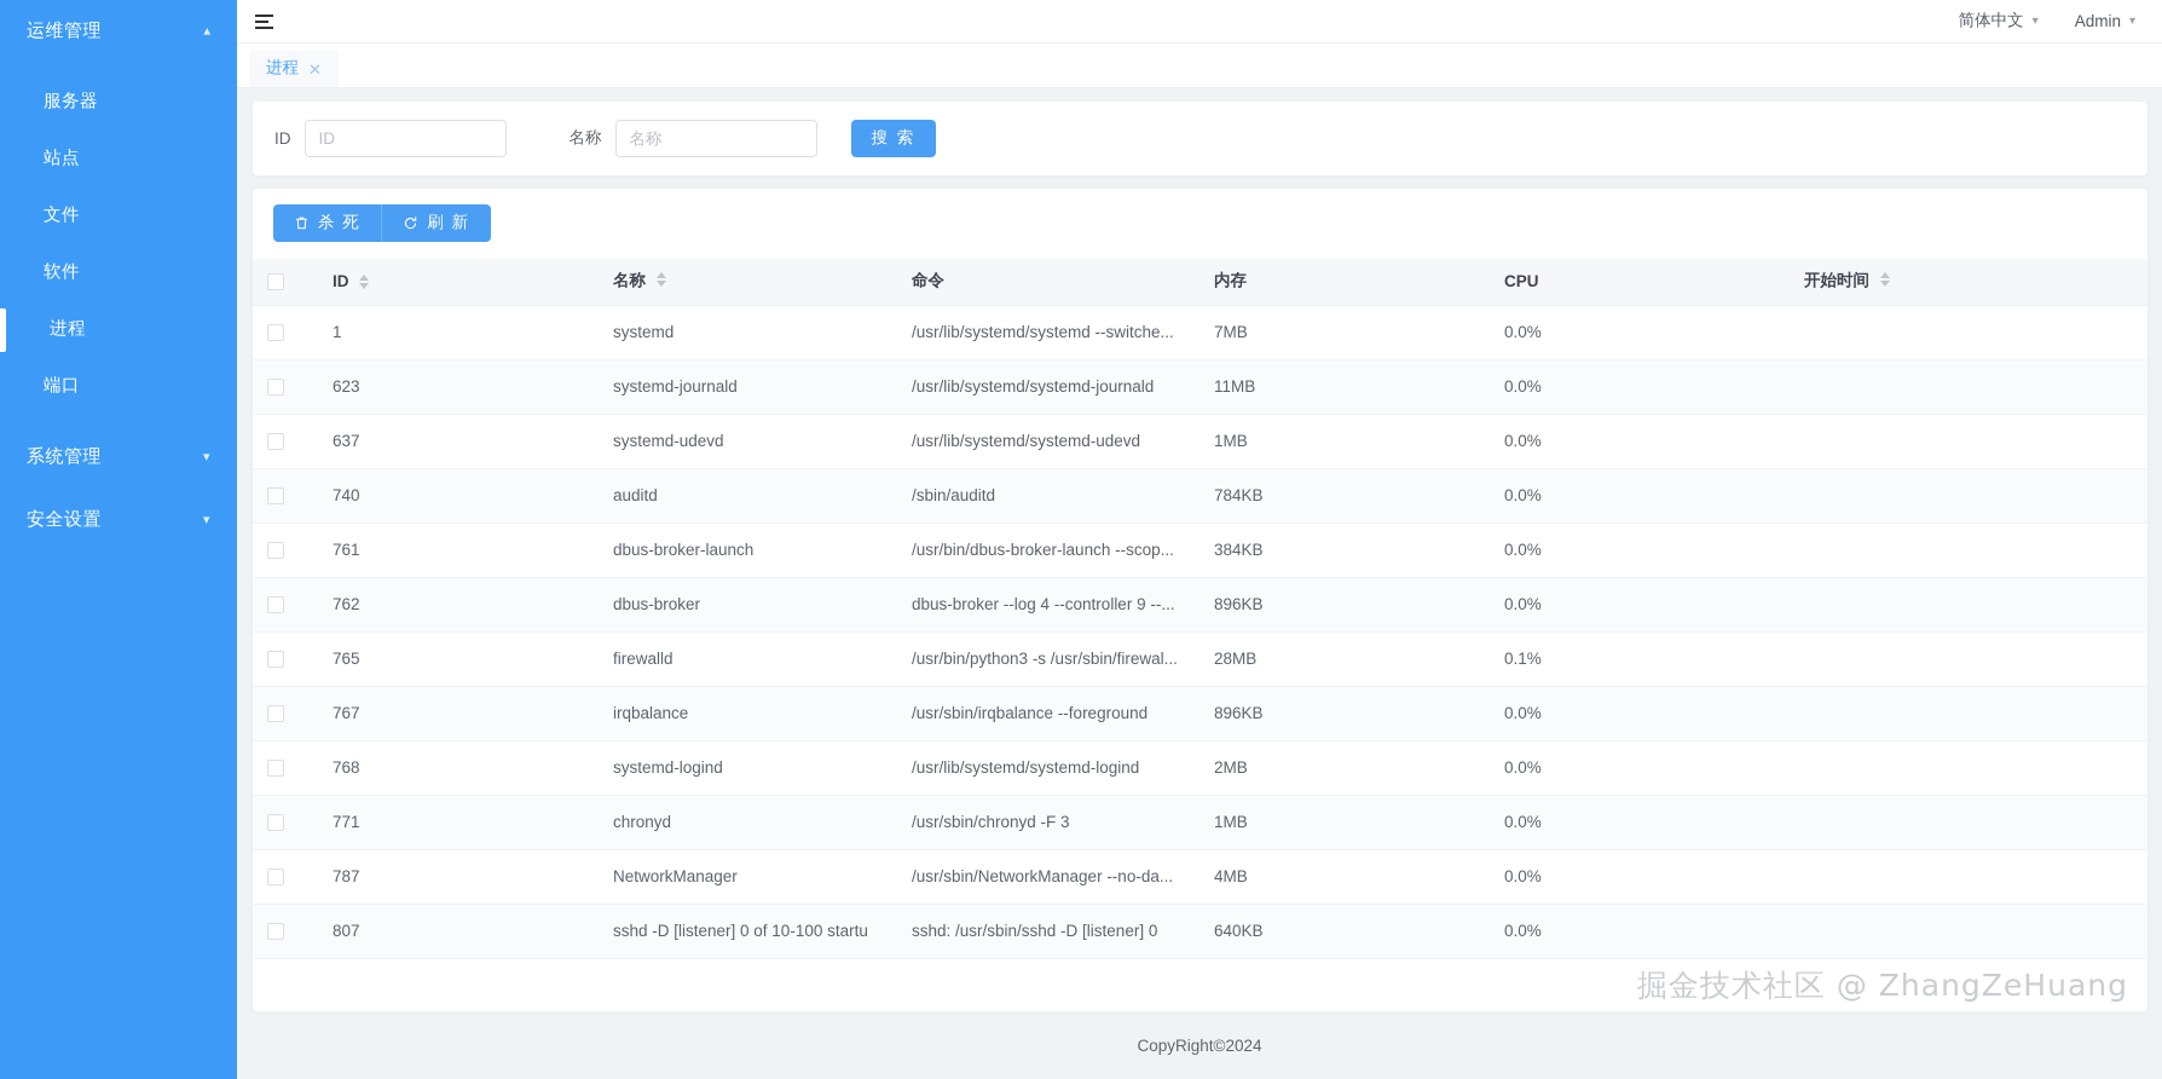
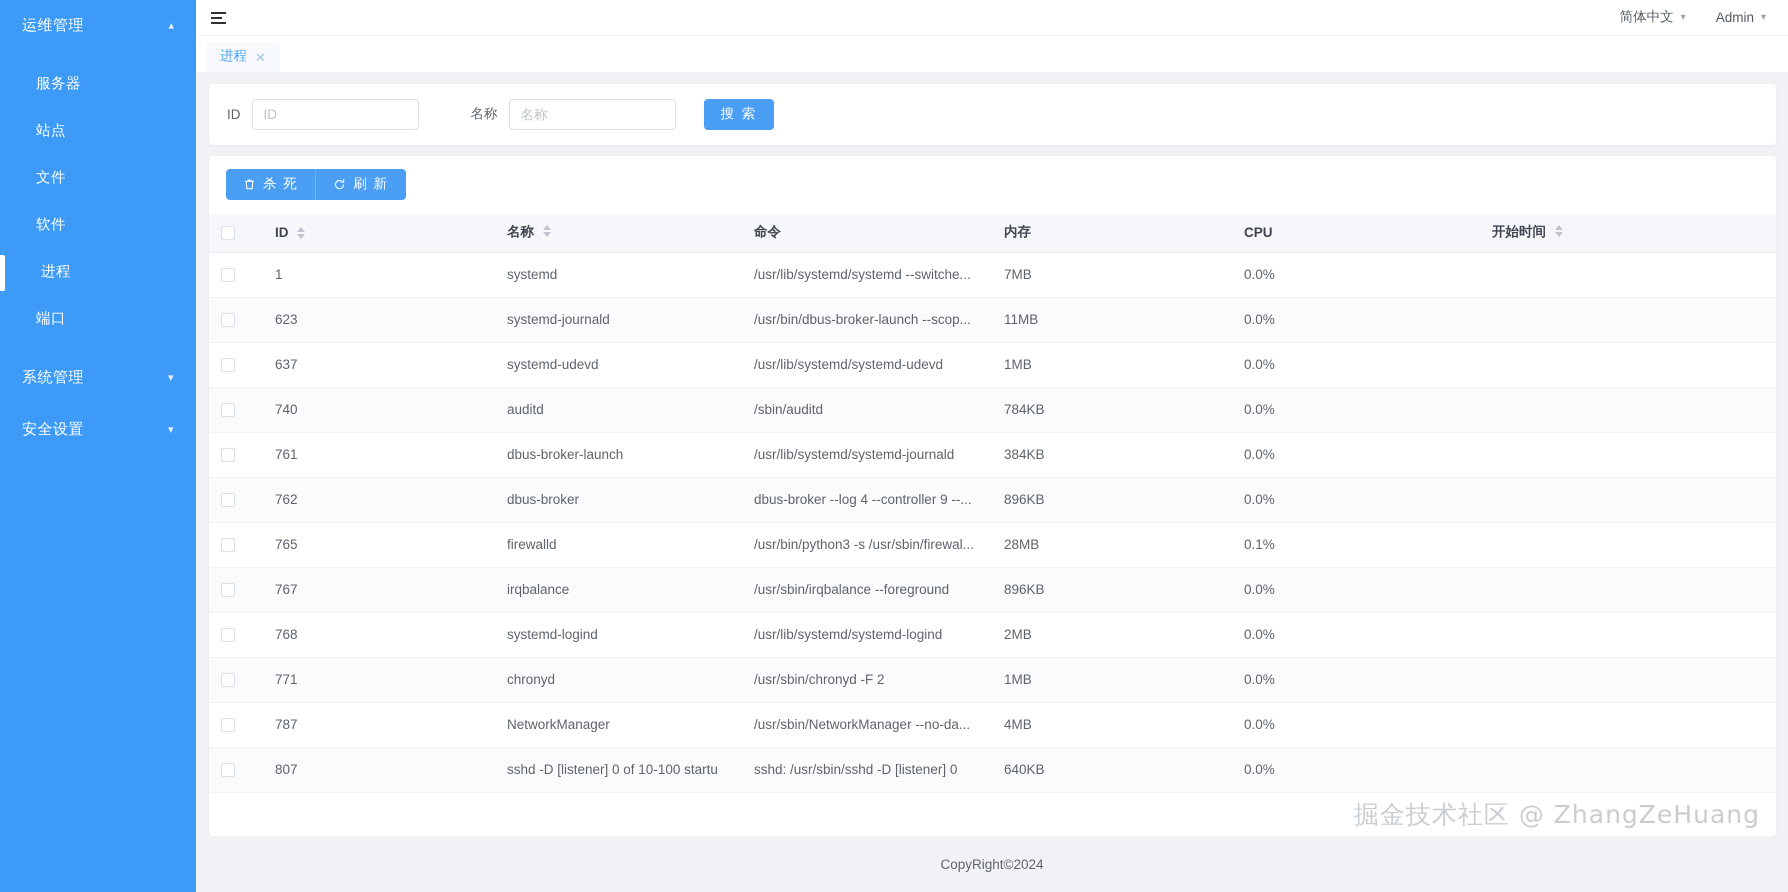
  运维管理
  服务器
  站点
  文件
  软件
  进程
  端口
  系统管理
  ▾
  安全设置
  ▾
  简体中文
  ▾
  Admin
  ▾
  进程
  ✕
  ID
  ID
  名称
  名称
  搜 索
  杀 死
  刷 新
  	ID	名称	命令	内存	CPU	开始时间
  	1	systemd	/usr/lib/systemd/systemd --switche...	7MB	0.0%
- 	623	systemd-journald	/usr/lib/systemd/systemd-journald	11MB	0.0%
+ 	623	systemd-journald	/usr/bin/dbus-broker-launch --scop...	11MB	0.0%
  	637	systemd-udevd	/usr/lib/systemd/systemd-udevd	1MB	0.0%
  	740	auditd	/sbin/auditd	784KB	0.0%
- 	761	dbus-broker-launch	/usr/bin/dbus-broker-launch --scop...	384KB	0.0%
+ 	761	dbus-broker-launch	/usr/lib/systemd/systemd-journald	384KB	0.0%
  	762	dbus-broker	dbus-broker --log 4 --controller 9 --...	896KB	0.0%
  	765	firewalld	/usr/bin/python3 -s /usr/sbin/firewal...	28MB	0.1%
  	767	irqbalance	/usr/sbin/irqbalance --foreground	896KB	0.0%
  	768	systemd-logind	/usr/lib/systemd/systemd-logind	2MB	0.0%
- 	771	chronyd	/usr/sbin/chronyd -F 3	1MB	0.0%
+ 	771	chronyd	/usr/sbin/chronyd -F 2	1MB	0.0%
  	787	NetworkManager	/usr/sbin/NetworkManager --no-da...	4MB	0.0%
  	807	sshd -D [listener] 0 of 10-100 startu	sshd: /usr/sbin/sshd -D [listener] 0	640KB	0.0%
  CopyRight©2024
  掘金技术社区 @ ZhangZeHuang
